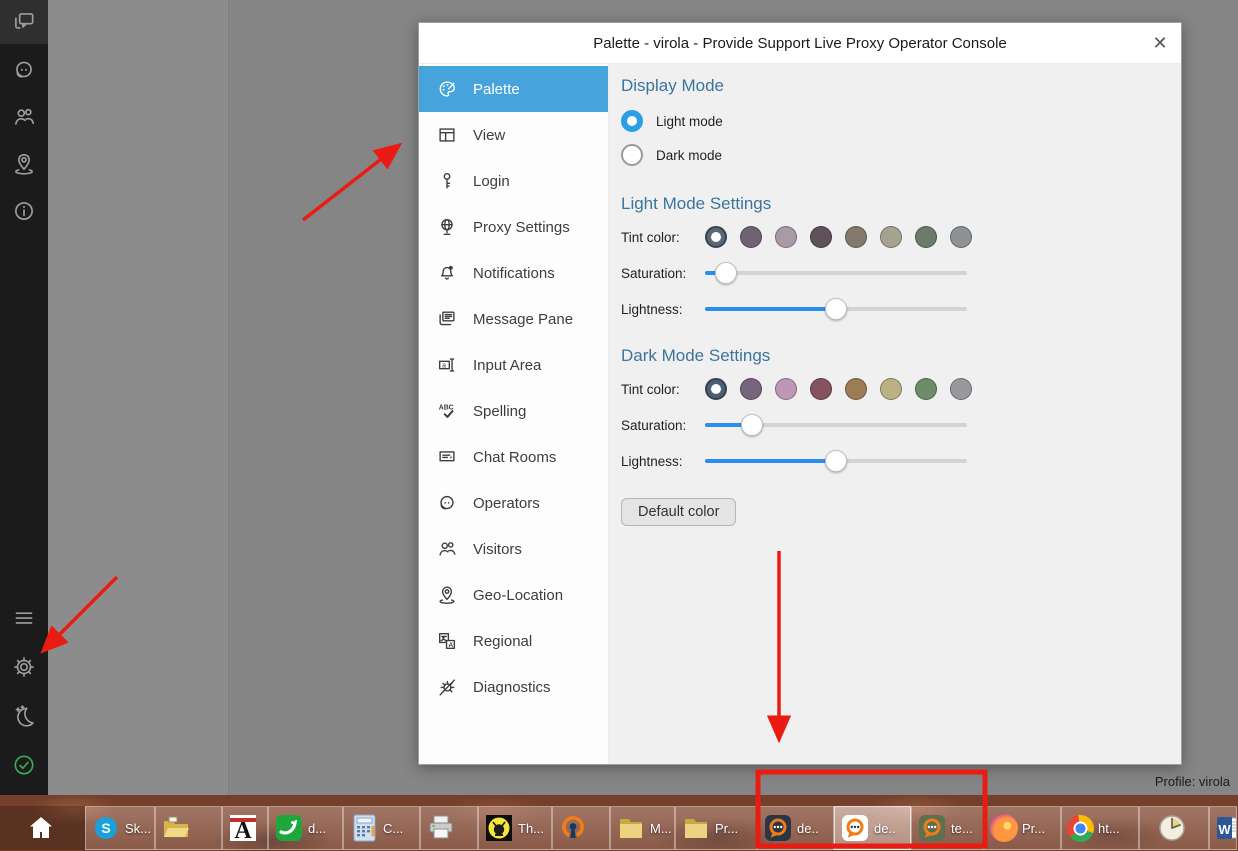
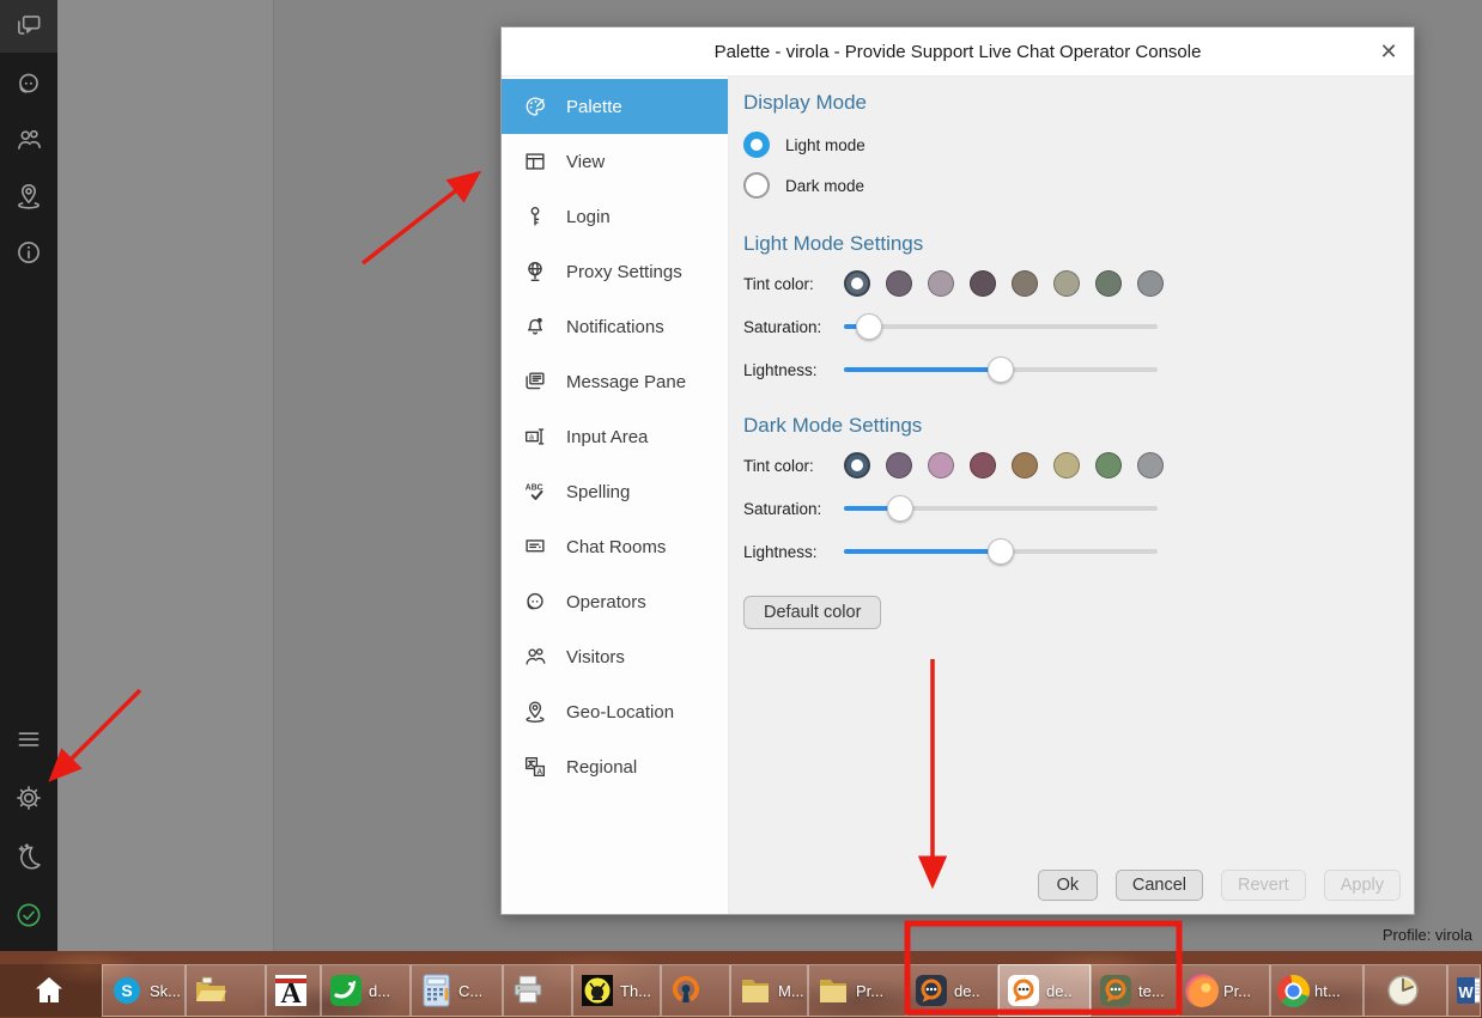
- Palette - virola - Provide Support Live Proxy Operator Console
+ Palette - virola - Provide Support Live Chat Operator Console
  ✕
  Palette
  View
  Login
  Proxy Settings
  Notifications
  Message Pane
  Input Area
  Spelling
  Chat Rooms
  Operators
  Visitors
  Geo-Location
  Regional
- Diagnostics
  Display Mode
  Light mode
  Dark mode
  Light Mode Settings
  Tint color:
  Saturation:
  Lightness:
  Dark Mode Settings
  Tint color:
  Saturation:
  Lightness:
  Default color
+ Ok
+ Cancel
+ Revert
+ Apply
  Profile: virola
  S
  Sk...
  A
  d...
  C...
  Th...
  M...
  Pr...
  de..
  de..
  te...
  Pr...
  ht...
  W
